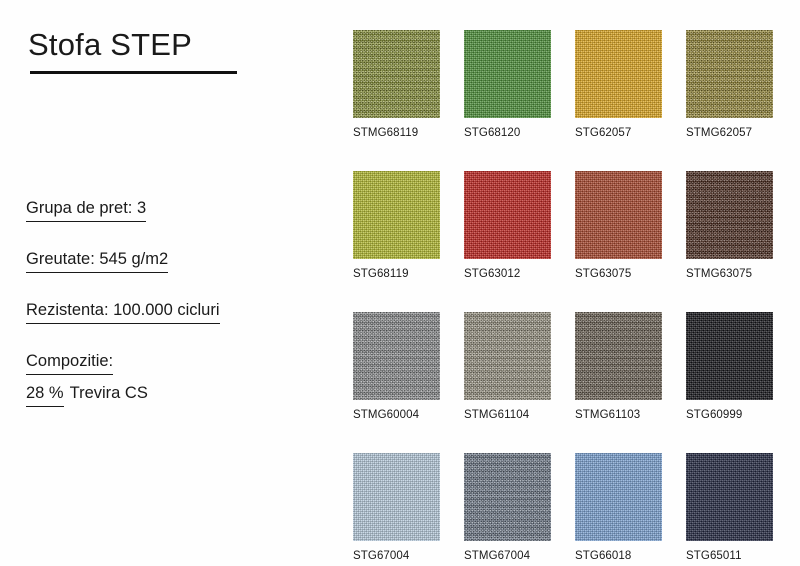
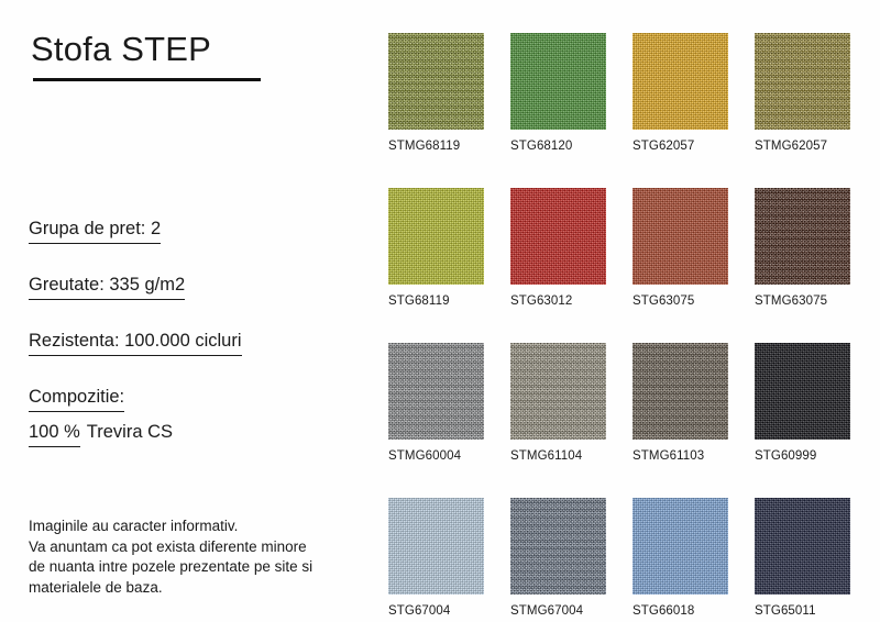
  Stofa STEP
- Grupa de pret: 3
+ Grupa de pret: 2
- Greutate: 545 g/m2
+ Greutate: 335 g/m2
  Rezistenta: 100.000 cicluri
  Compozitie:
- 28 % Trevira CS
+ 100 % Trevira CS
+ Imaginile au caracter informativ.
+ Va anuntam ca pot exista diferente minore
+ de nuanta intre pozele prezentate pe site si
+ materialele de baza.
  STMG68119
  STG68120
  STG62057
  STMG62057
  STG68119
  STG63012
  STG63075
  STMG63075
  STMG60004
  STMG61104
  STMG61103
  STG60999
  STG67004
  STMG67004
  STG66018
  STG65011
